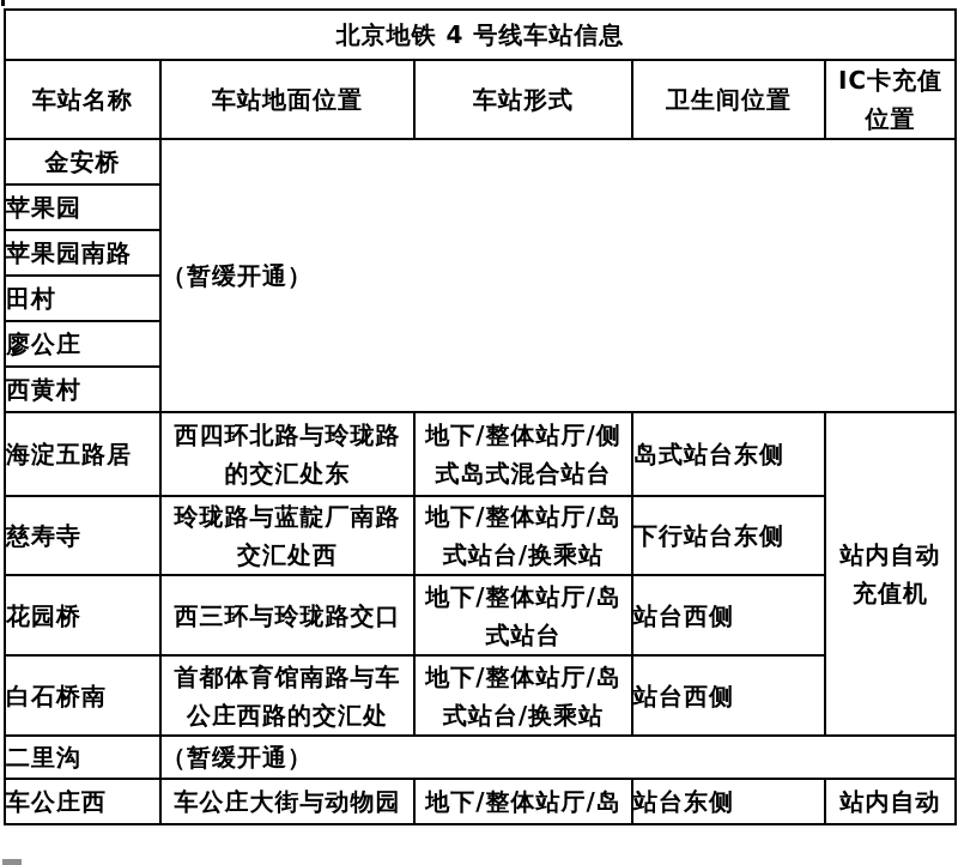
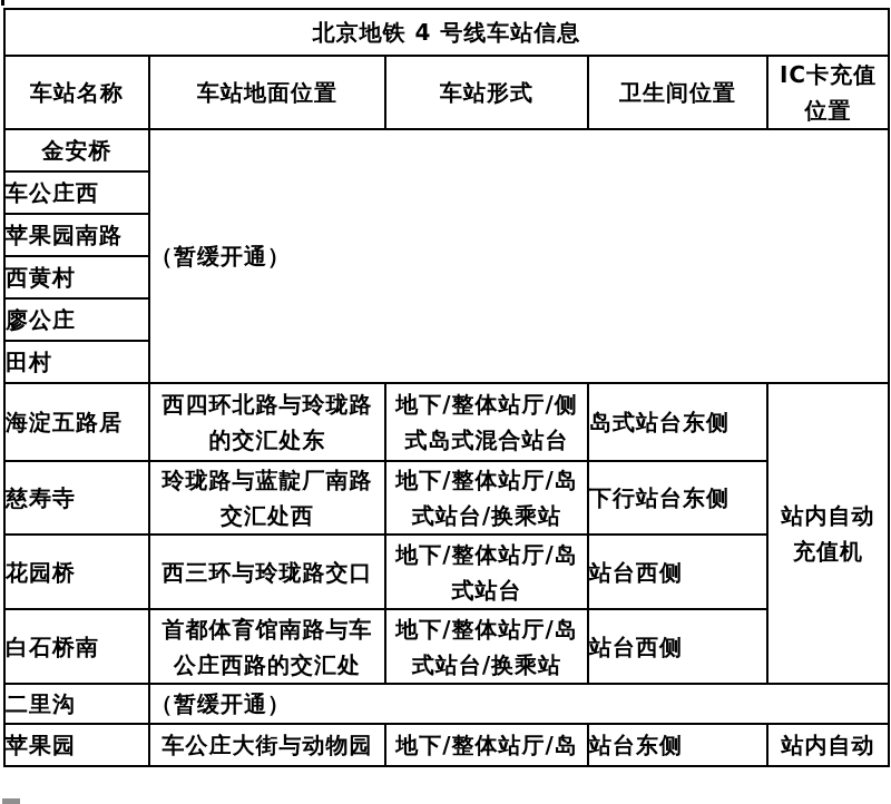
  北京地铁 4 号线车站信息
  车站名称	车站地面位置	车站形式	卫生间位置	IC卡充值 位置
  金安桥	（暂缓开通）
- 苹果园
+ 车公庄西
  苹果园南路
- 田村
+ 西黄村
  廖公庄
- 西黄村
+ 田村
  海淀五路居	西四环北路与玲珑路 的交汇处东	地下/整体站厅/侧 式岛式混合站台	岛式站台东侧	站内自动 充值机
  慈寿寺	玲珑路与蓝靛厂南路 交汇处西	地下/整体站厅/岛 式站台/换乘站	下行站台东侧
  花园桥	西三环与玲珑路交口	地下/整体站厅/岛 式站台	站台西侧
  白石桥南	首都体育馆南路与车 公庄西路的交汇处	地下/整体站厅/岛 式站台/换乘站	站台西侧
  二里沟	（暂缓开通）
- 车公庄西	车公庄大街与动物园	地下/整体站厅/岛	站台东侧	站内自动
+ 苹果园	车公庄大街与动物园	地下/整体站厅/岛	站台东侧	站内自动
